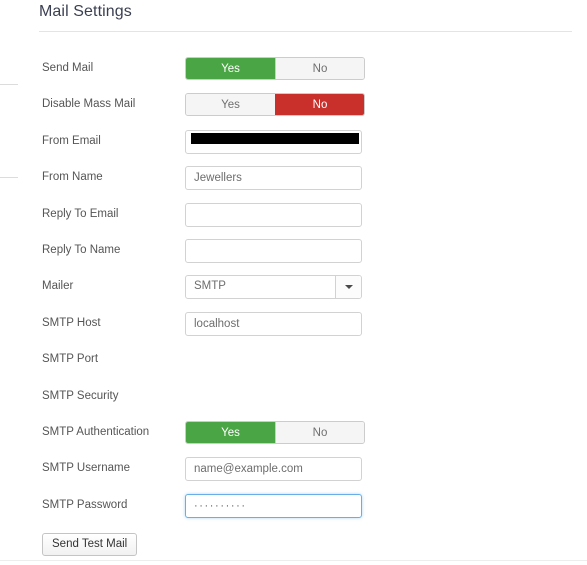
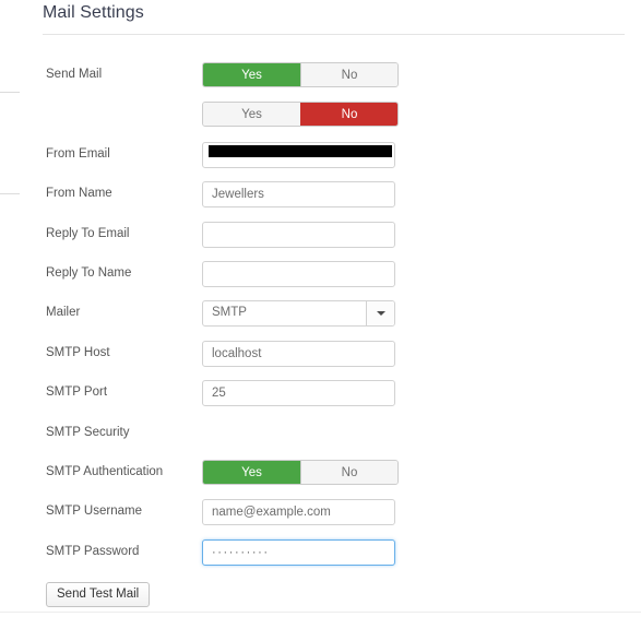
  Mail Settings
  Send Mail
  Yes
  No
- Disable Mass Mail
  Yes
  No
  From Email
  From Name
  Jewellers
  Reply To Email
  Reply To Name
  Mailer
  SMTP
  SMTP Host
  localhost
  SMTP Port
+ 25
  SMTP Security
  SMTP Authentication
  Yes
  No
  SMTP Username
  name@example.com
  SMTP Password
  ··········
  Send Test Mail
